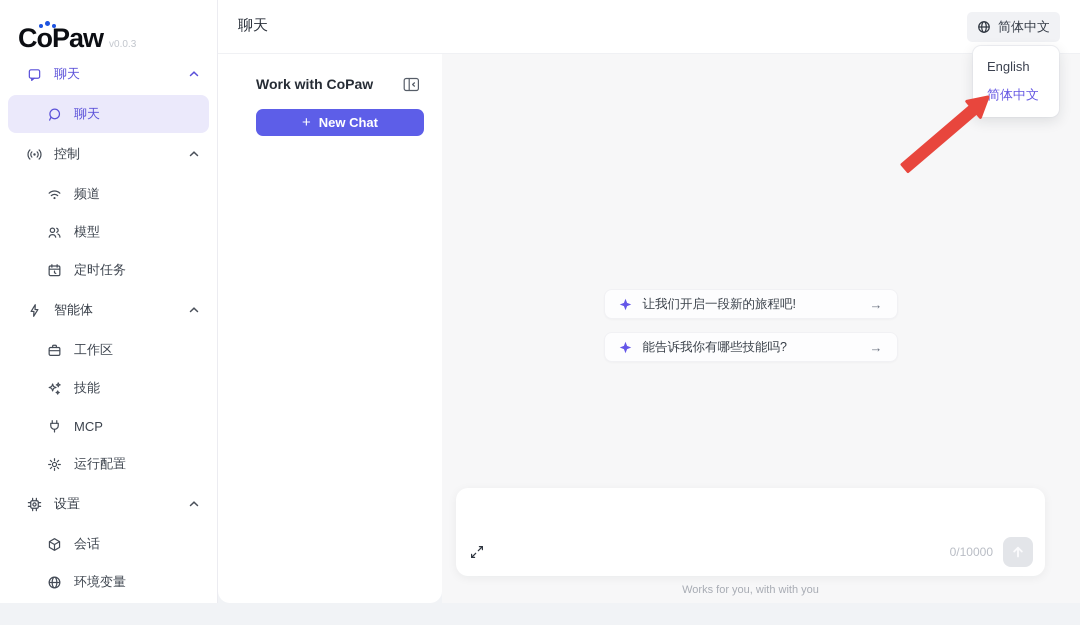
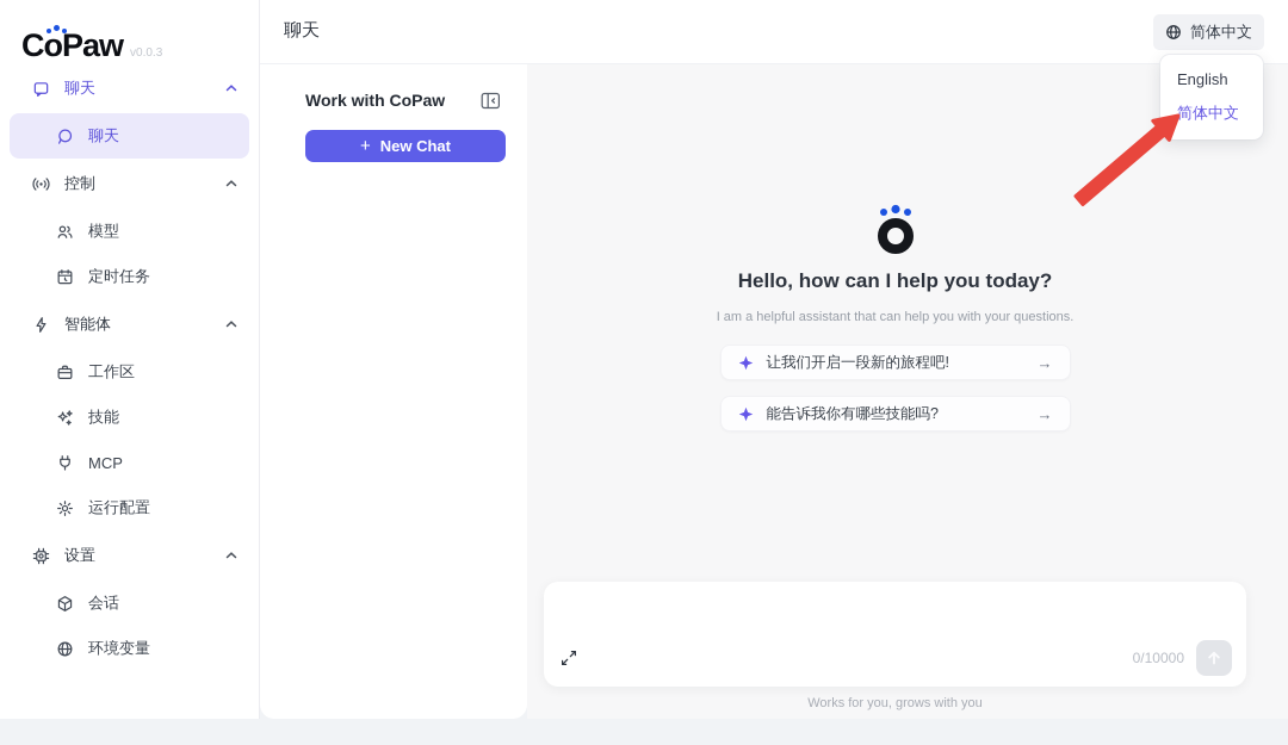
  CoPaw
  v0.0.3
  聊天
  聊天
  控制
- 频道
  模型
  定时任务
  智能体
  工作区
  技能
  MCP
  运行配置
  设置
  会话
  环境变量
  聊天
  简体中文
  English
  简体中文
  Work with CoPaw
  +
  New Chat
+ Hello, how can I help you today?
+ I am a helpful assistant that can help you with your questions.
  让我们开启一段新的旅程吧!
  →
  能告诉我你有哪些技能吗?
  →
  0/10000
- Works for you, with with you
+ Works for you, grows with you
